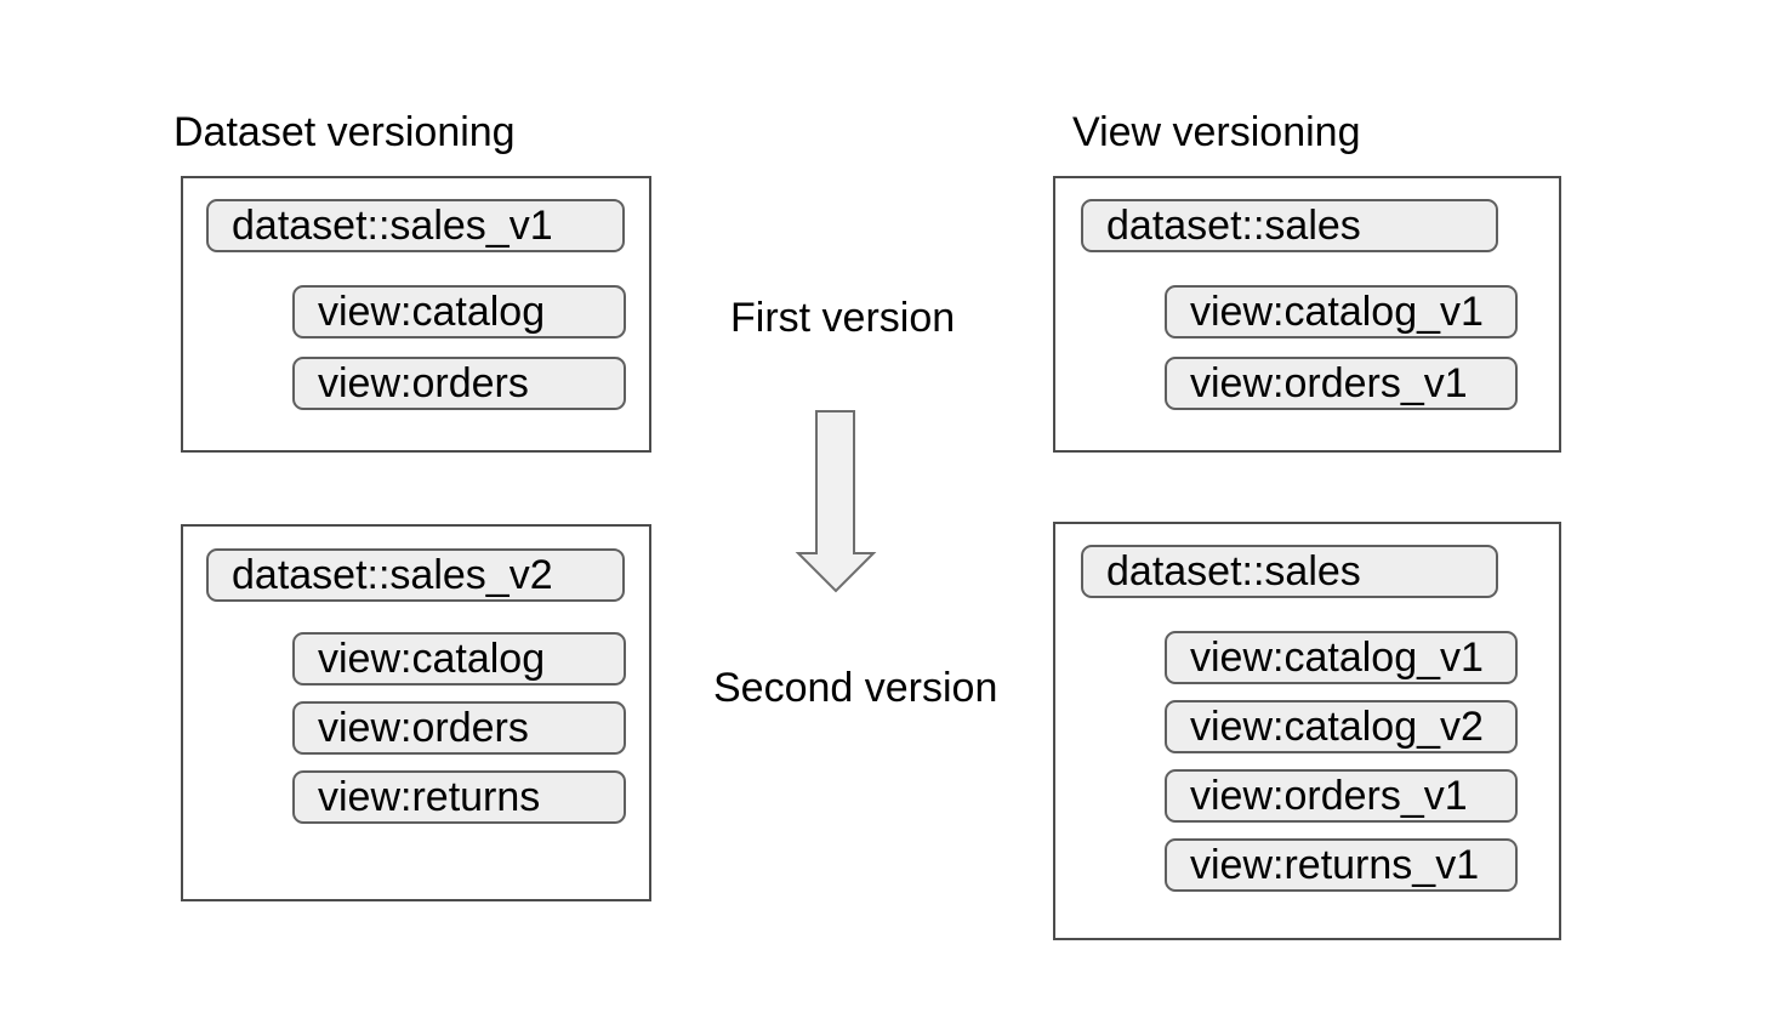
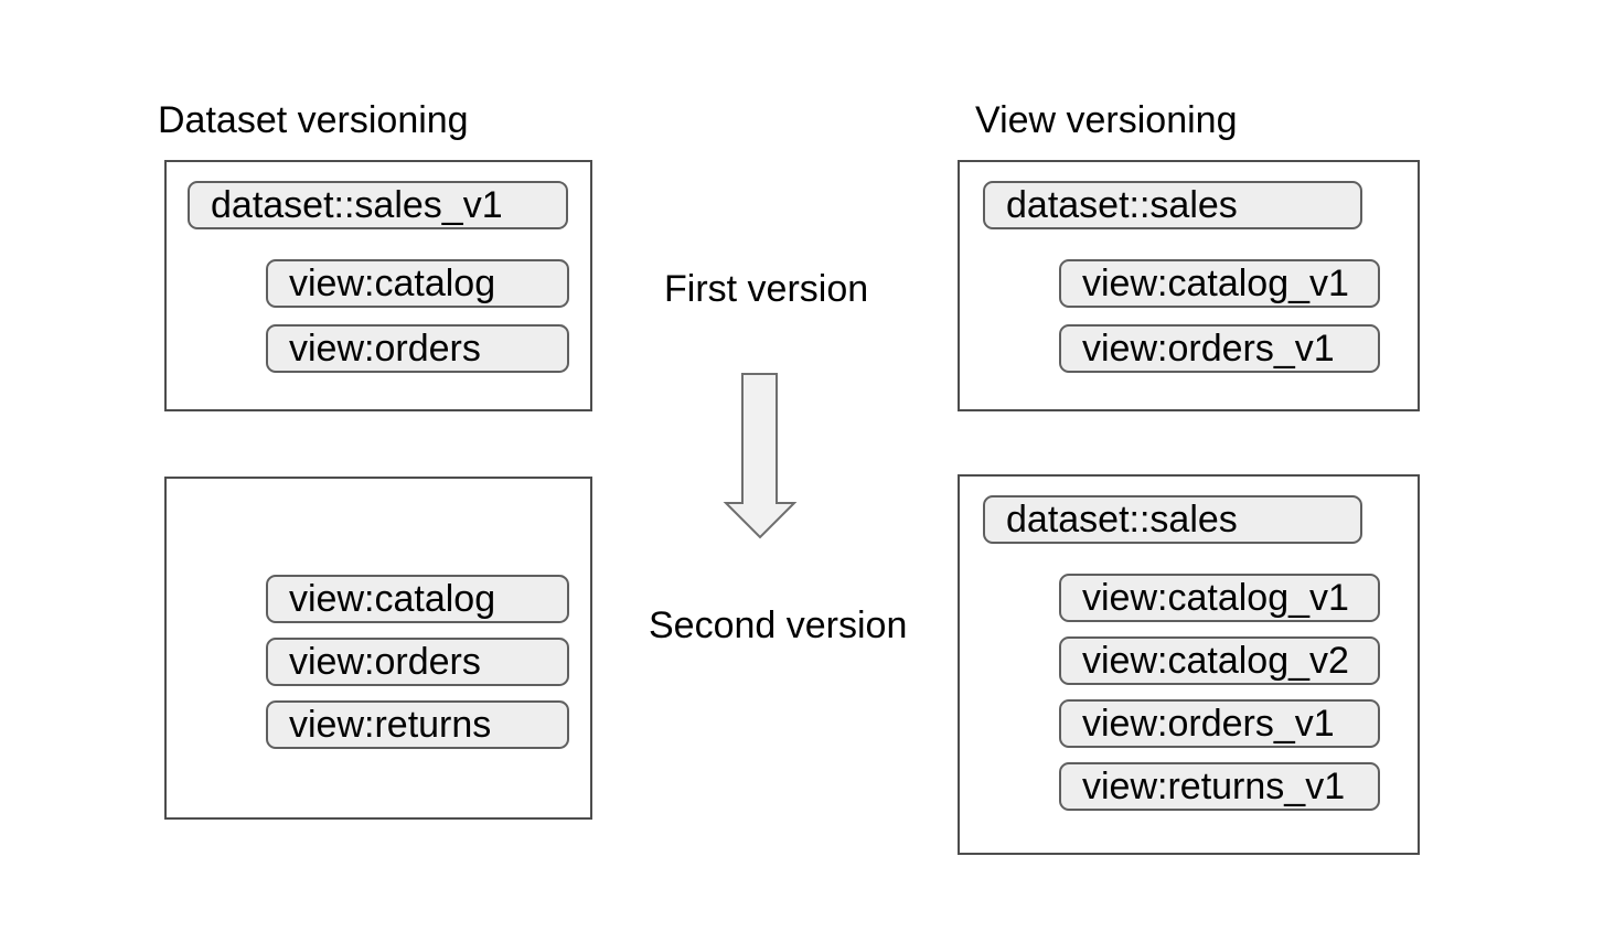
  Dataset versioning
  View versioning
  dataset::sales_v1
  view:catalog
  view:orders
- dataset::sales_v2
  view:catalog
  view:orders
  view:returns
  dataset::sales
  view:catalog_v1
  view:orders_v1
  dataset::sales
  view:catalog_v1
  view:catalog_v2
  view:orders_v1
  view:returns_v1
  First version
  Second version
